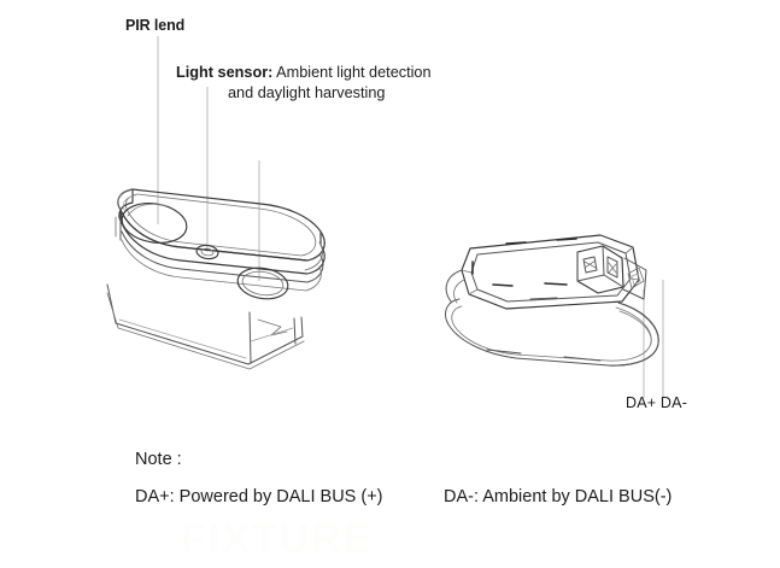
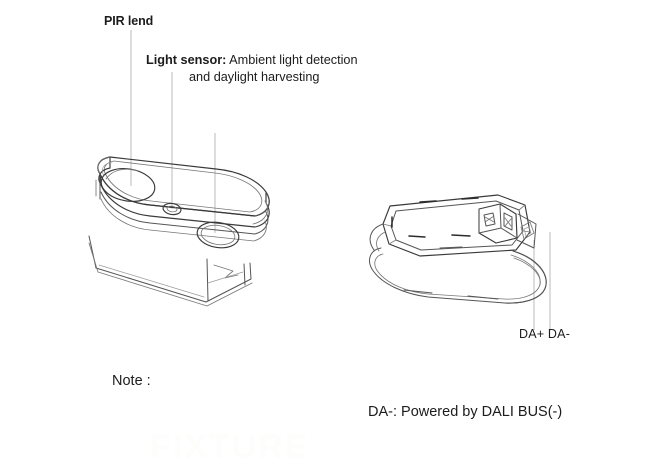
  PIR lend
  Light sensor: Ambient light detection
  and daylight harvesting
  DA+ DA-
  Note :
- DA+: Powered by DALI BUS (+)
- DA-: Ambient by DALI BUS(-)
+ DA-: Powered by DALI BUS(-)
